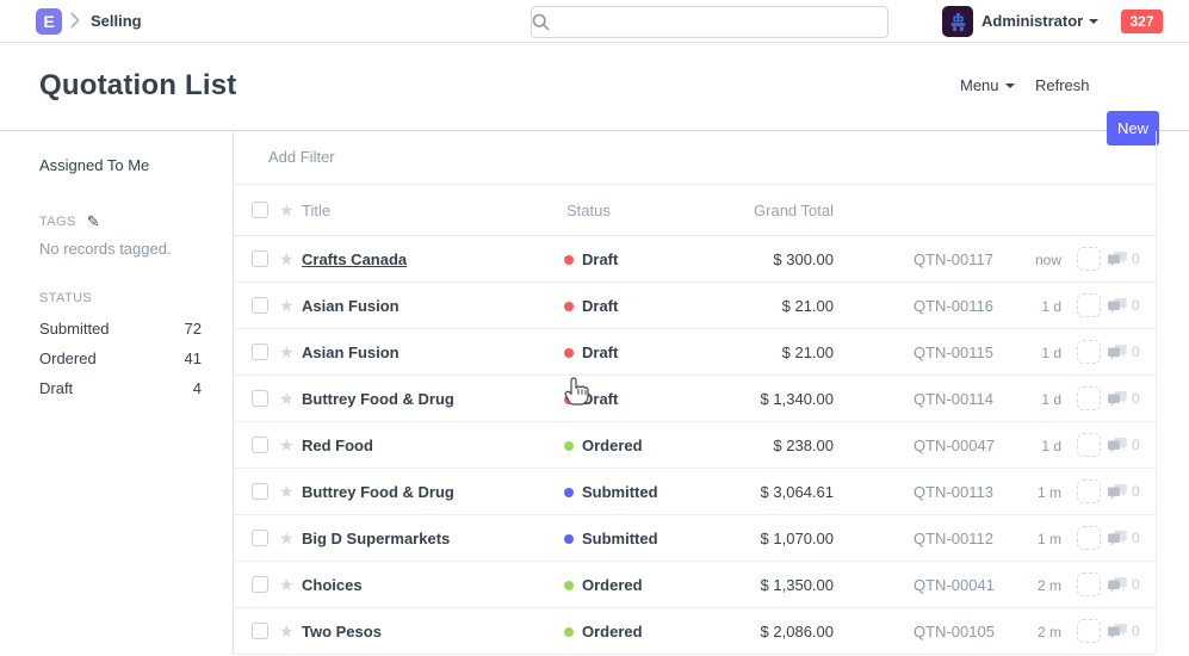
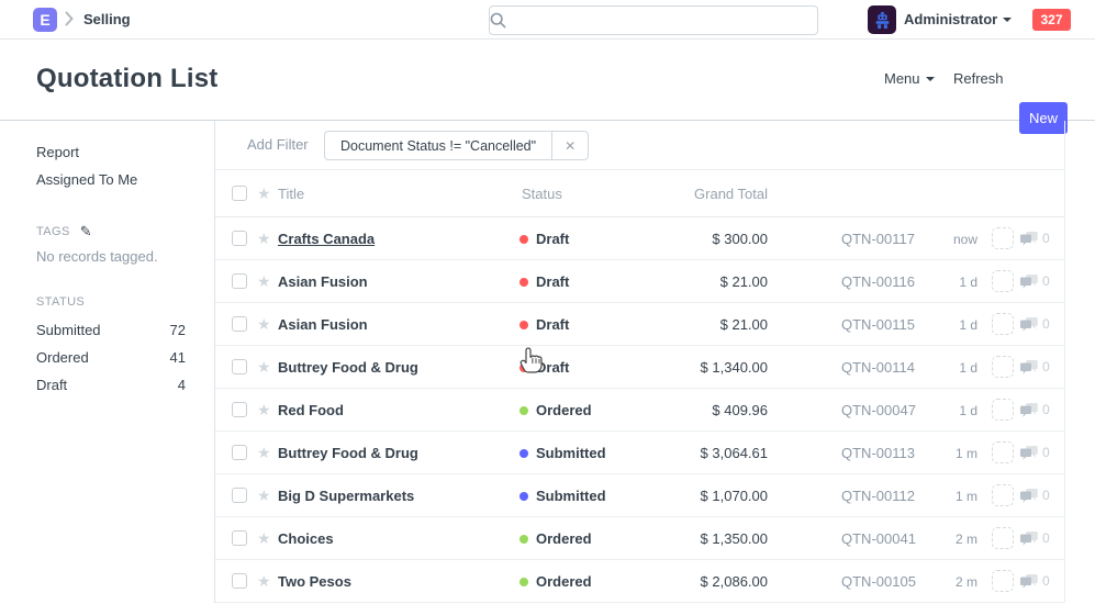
  E
  Selling
  Administrator
  327
  Quotation List
  Menu
  Refresh
  New
+ Report
  Assigned To Me
  TAGS
  ✎
  No records tagged.
  STATUS
  Submitted
  72
  Ordered
  41
  Draft
  4
  Add Filter
+ Document Status != "Cancelled"
+ ✕
  ★
  Title
  Status
  Grand Total
  ★
  Crafts Canada
  Draft
  $ 300.00
  QTN-00117
  now
  0
  ★
  Asian Fusion
  Draft
  $ 21.00
  QTN-00116
  1 d
  0
  ★
  Asian Fusion
  Draft
  $ 21.00
  QTN-00115
  1 d
  0
  ★
  Buttrey Food & Drug
  raft
  $ 1,340.00
  QTN-00114
  1 d
  0
  ★
  Red Food
  Ordered
- $ 238.00
+ $ 409.96
  QTN-00047
  1 d
  0
  ★
  Buttrey Food & Drug
  Submitted
  $ 3,064.61
  QTN-00113
  1 m
  0
  ★
  Big D Supermarkets
  Submitted
  $ 1,070.00
  QTN-00112
  1 m
  0
  ★
  Choices
  Ordered
  $ 1,350.00
  QTN-00041
  2 m
  0
  ★
  Two Pesos
  Ordered
  $ 2,086.00
  QTN-00105
  2 m
  0
